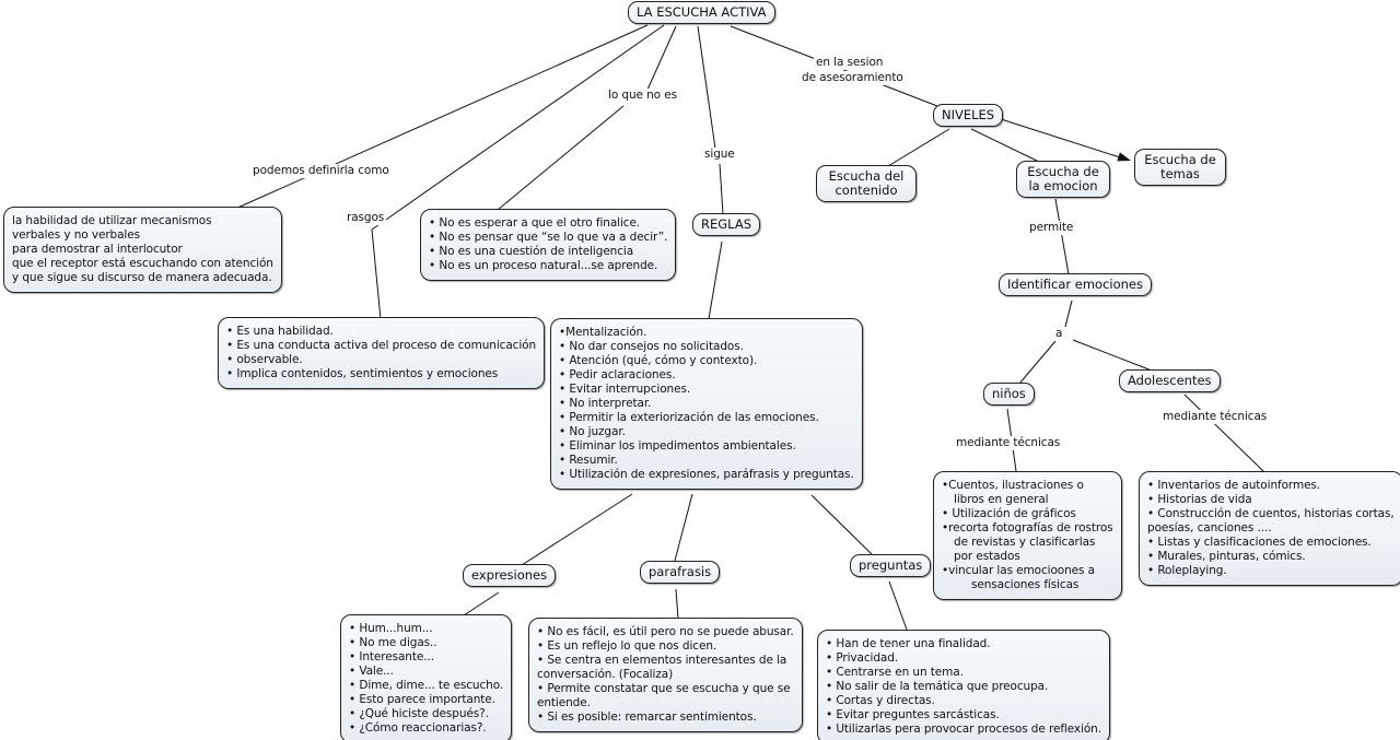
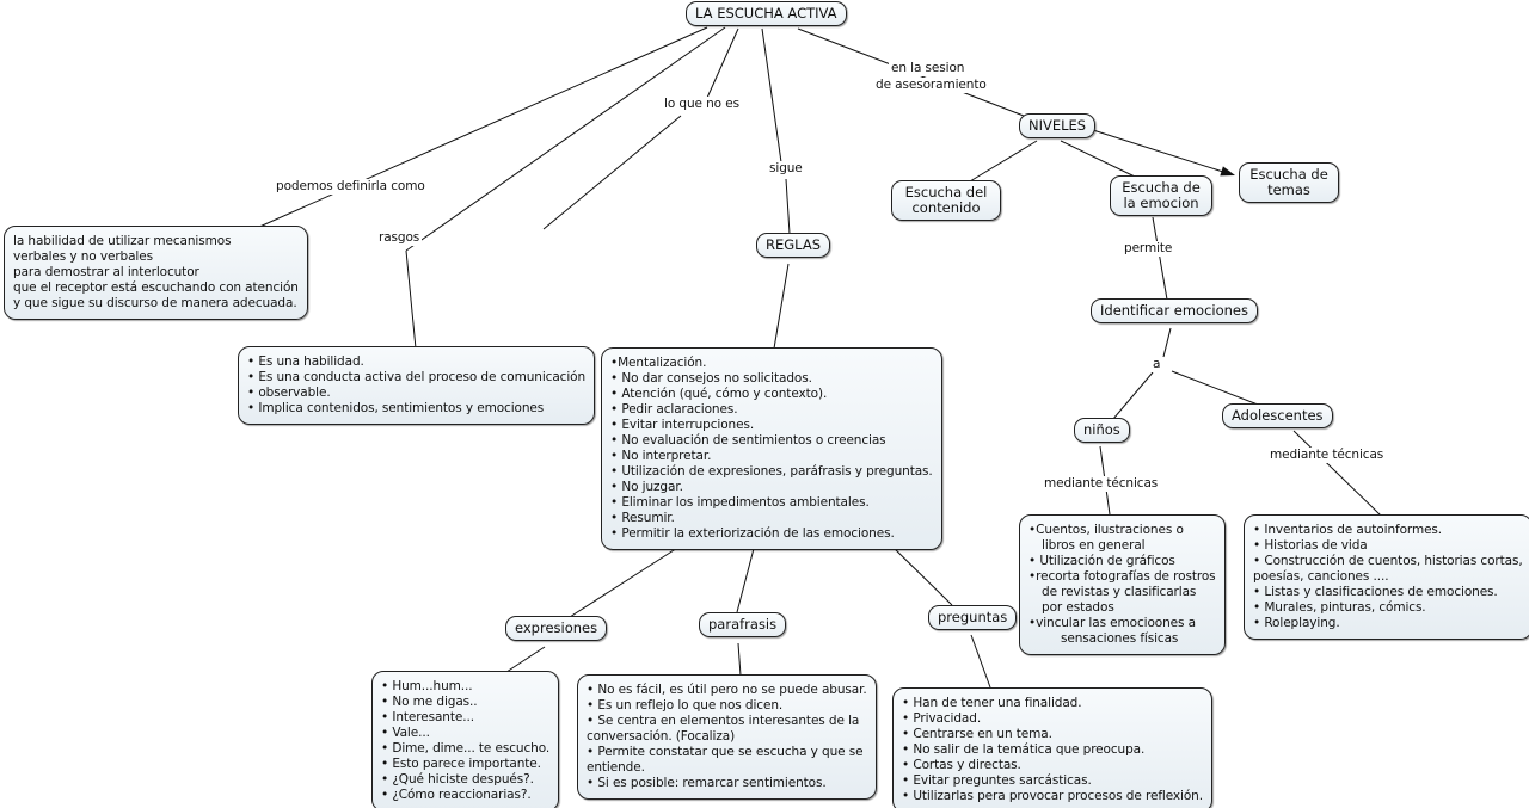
  LA ESCUCHA ACTIVA
  NIVELES
  REGLAS
  Escucha del contenido
  Escucha de la emocion
  Escucha de temas
  Identificar emociones
  niños
  Adolescentes
  expresiones
  parafrasis
  preguntas
  podemos definirla como
  rasgos
  lo que no es
  sigue
  en la sesion
  de asesoramiento
  permite
  a
  mediante técnicas
  mediante técnicas
  la habilidad de utilizar mecanismos
  verbales y no verbales
  para demostrar al interlocutor
  que el receptor está escuchando con atención
  y que sigue su discurso de manera adecuada.
- • No es esperar a que el otro finalice.
- • No es pensar que “se lo que va a decir”.
- • No es una cuestión de inteligencia
- • No es un proceso natural...se aprende.
  • Es una habilidad.
  • Es una conducta activa del proceso de comunicación
  • observable.
  • Implica contenidos, sentimientos y emociones
  •Mentalización.
  • No dar consejos no solicitados.
  • Atención (qué, cómo y contexto).
  • Pedir aclaraciones.
  • Evitar interrupciones.
+ • No evaluación de sentimientos o creencias
  • No interpretar.
- • Permitir la exteriorización de las emociones.
+ • Utilización de expresiones, paráfrasis y preguntas.
  • No juzgar.
  • Eliminar los impedimentos ambientales.
  • Resumir.
- • Utilización de expresiones, paráfrasis y preguntas.
+ • Permitir la exteriorización de las emociones.
  •Cuentos, ilustraciones o
  libros en general
  • Utilización de gráficos
  •recorta fotografías de rostros
  de revistas y clasificarlas
  por estados
  •vincular las emocioones a
  sensaciones físicas
  • Inventarios de autoinformes.
  • Historias de vida
  • Construcción de cuentos, historias cortas,
  poesías, canciones ....
  • Listas y clasificaciones de emociones.
  • Murales, pinturas, cómics.
  • Roleplaying.
  • Hum...hum...
  • No me digas..
  • Interesante...
  • Vale...
  • Dime, dime... te escucho.
  • Esto parece importante.
  • ¿Qué hiciste después?.
  • ¿Cómo reaccionarias?.
  • No es fácil, es útil pero no se puede abusar.
  • Es un reflejo lo que nos dicen.
  • Se centra en elementos interesantes de la
  conversación. (Focaliza)
  • Permite constatar que se escucha y que se
  entiende.
  • Si es posible: remarcar sentimientos.
  • Han de tener una finalidad.
  • Privacidad.
  • Centrarse en un tema.
  • No salir de la temática que preocupa.
  • Cortas y directas.
  • Evitar preguntes sarcásticas.
  • Utilizarlas pera provocar procesos de reflexión.
